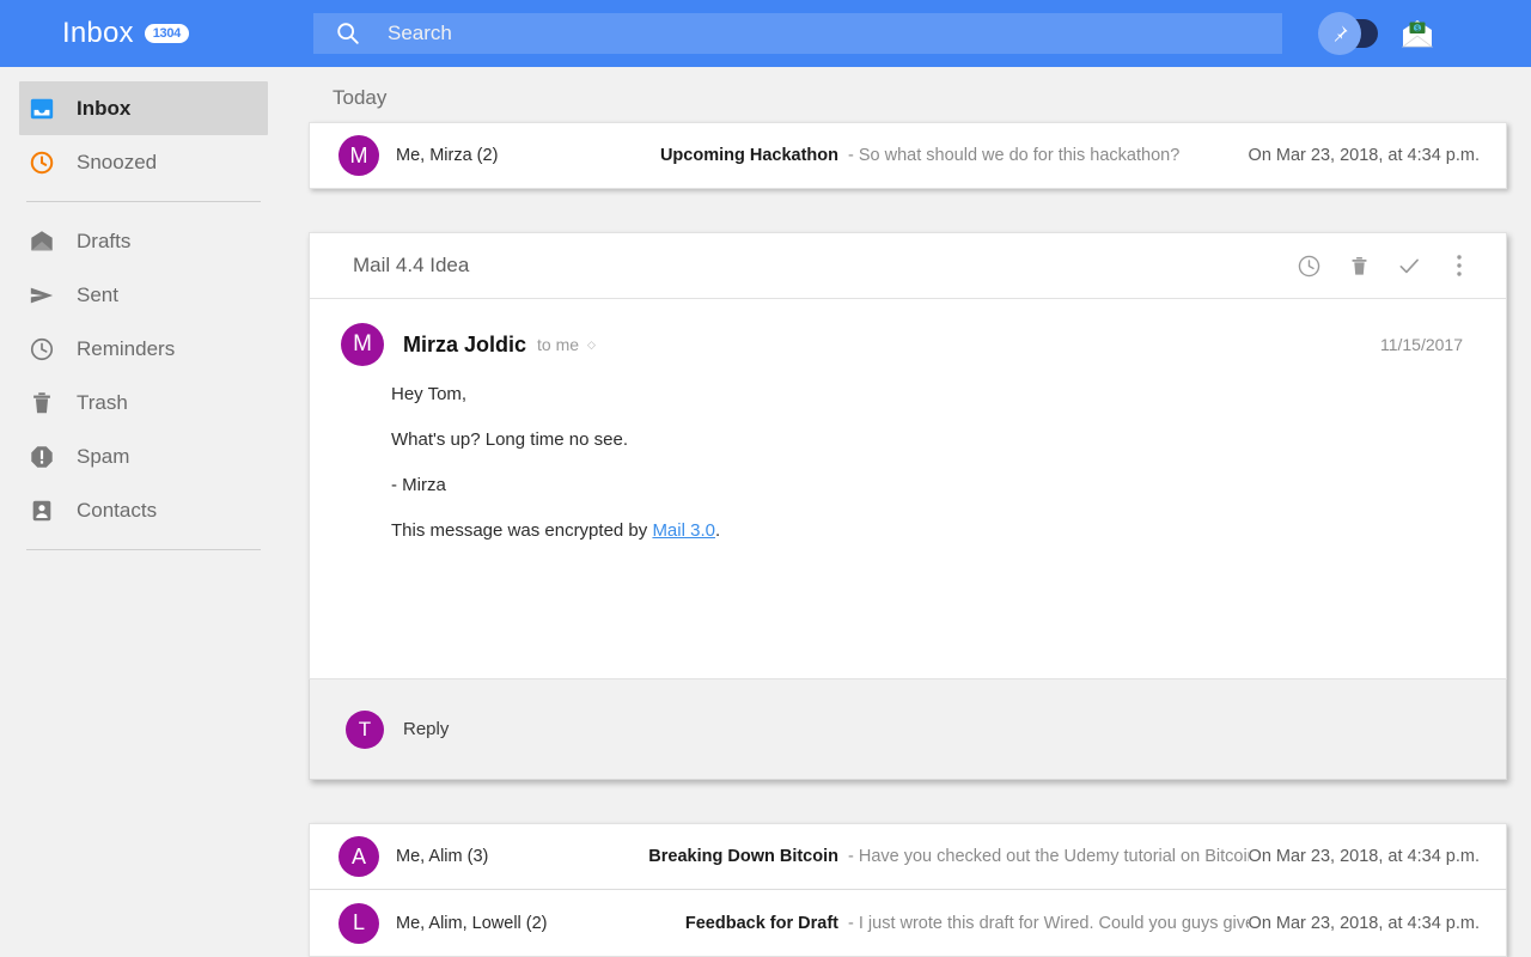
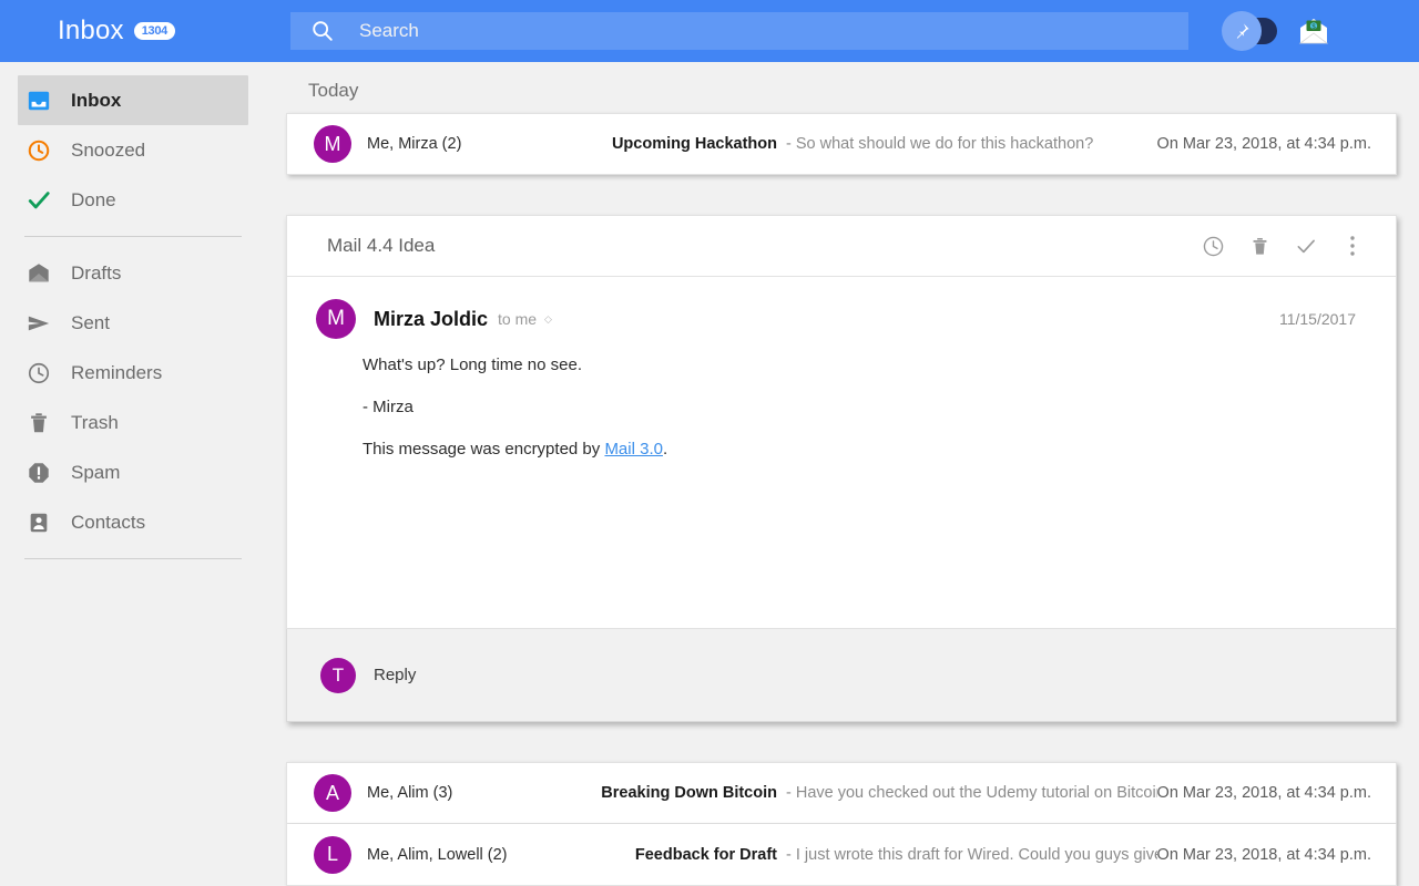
  Inbox
  1304
  Search
  Inbox
  Snoozed
+ Done
  Drafts
  Sent
  Reminders
  Trash
  Spam
  Contacts
  Today
  M
  Me, Mirza (2)
  Upcoming Hackathon
  - So what should we do for this hackathon?
  On Mar 23, 2018, at 4:34 p.m.
  Mail 4.4 Idea
  M
  Mirza Joldic
  to me
  ◇
  11/15/2017
- Hey Tom,
  What's up? Long time no see.
  - Mirza
  This message was encrypted by Mail 3.0.
  T
  Reply
  A
  Me, Alim (3)
  Breaking Down Bitcoin
  On Mar 23, 2018, at 4:34 p.m.
  L
  Me, Alim, Lowell (2)
  Feedback for Draft
  On Mar 23, 2018, at 4:34 p.m.
